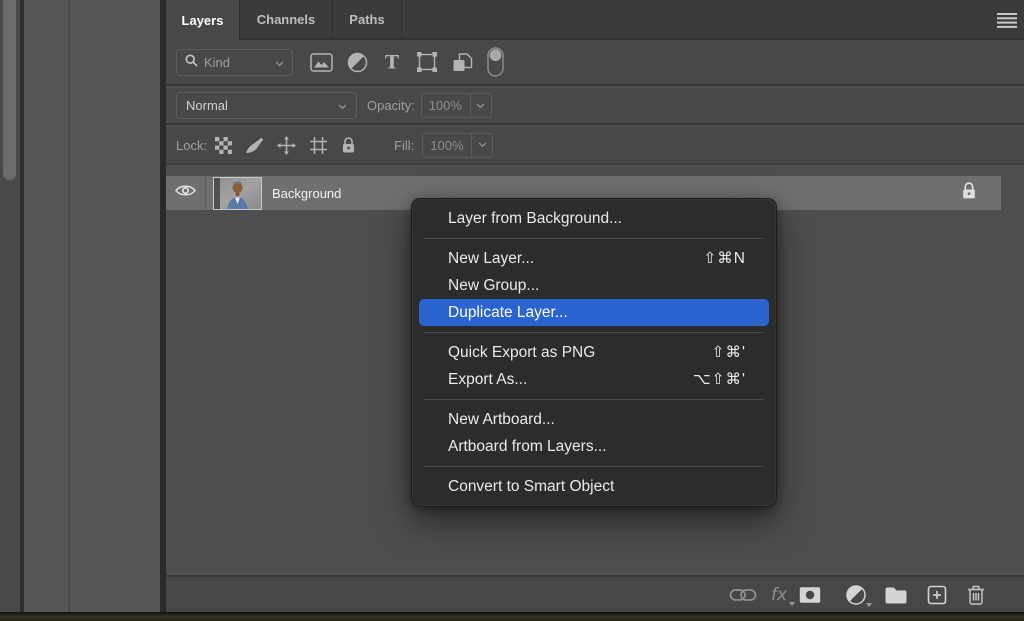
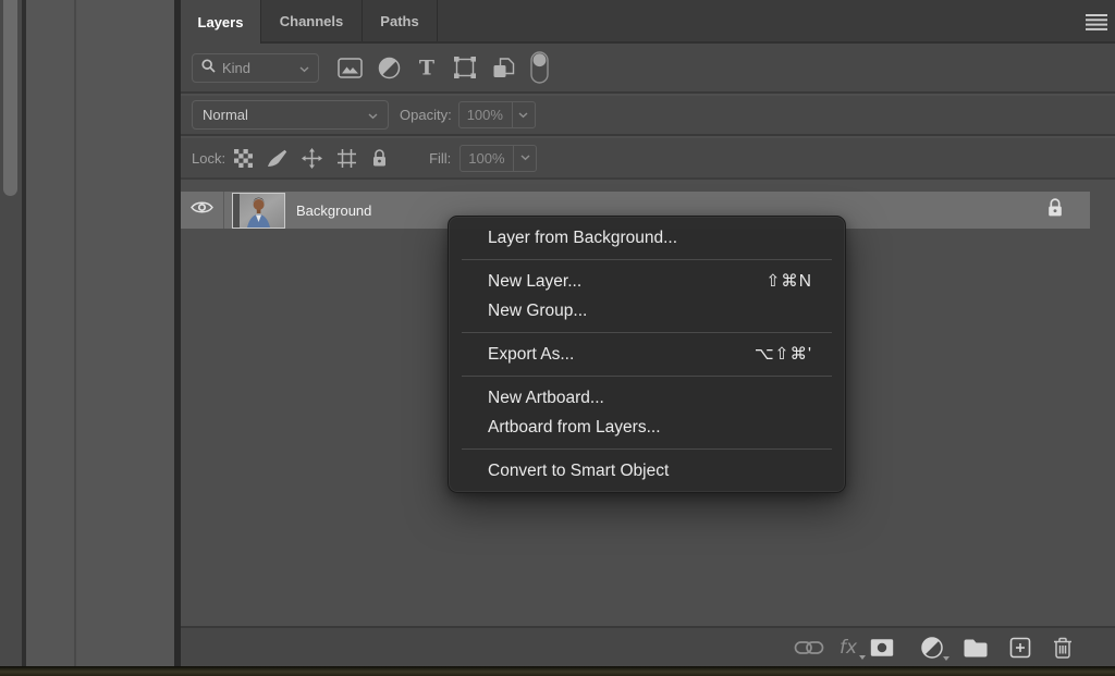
  Layers
  Channels
  Paths
  Kind
  T
  Normal
  Opacity:
  100%
  Lock:
  Fill:
  100%
  Background
  fx
  Layer from Background...
  New Layer...
  ⇧⌘N
  New Group...
- Duplicate Layer...
- Quick Export as PNG
- ⇧⌘'
  Export As...
  ⌥⇧⌘'
  New Artboard...
  Artboard from Layers...
  Convert to Smart Object
